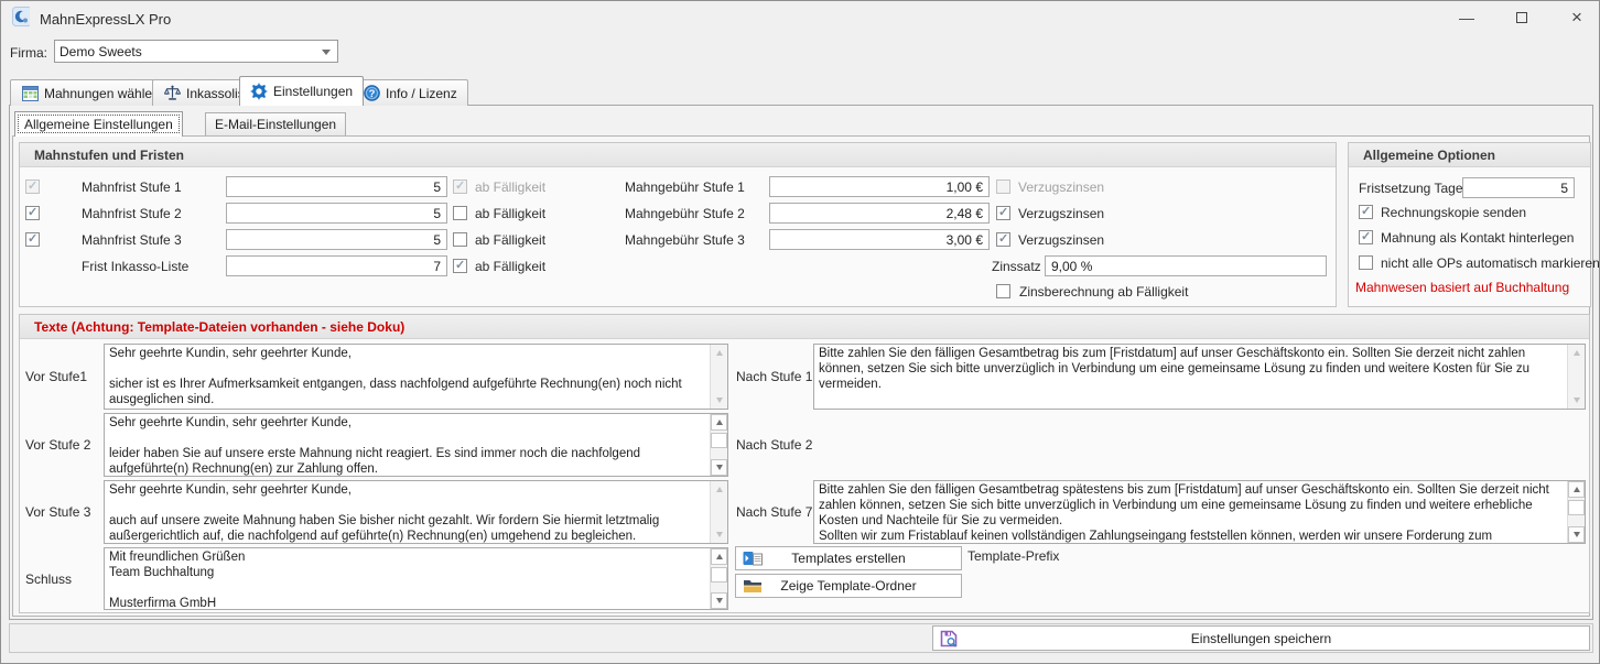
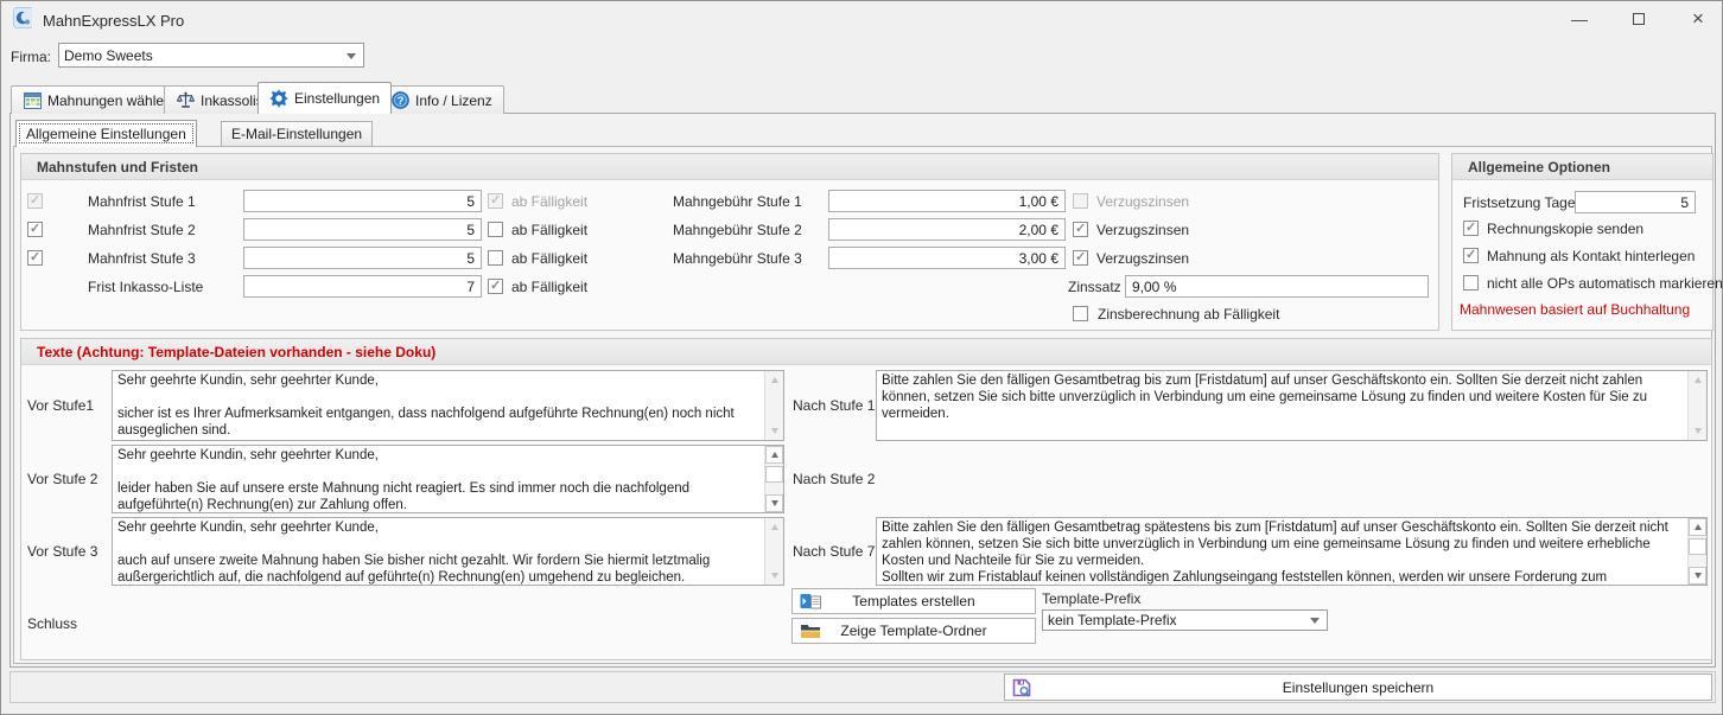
  MahnExpressLX Pro
  —
  ×
  Firma:
  Demo Sweets
  Mahnungen wähle
  Inkassoli
  Einstellungen
  ?
  Info / Lizenz
  Allgemeine Einstellungen
  E-Mail-Einstellungen
  Mahnstufen und Fristen
  Mahnfrist Stufe 1
  5
  ab Fälligkeit
  Mahnfrist Stufe 2
  5
  ab Fälligkeit
  Mahnfrist Stufe 3
  5
  ab Fälligkeit
  Frist Inkasso-Liste
  7
  ab Fälligkeit
  Mahngebühr Stufe 1
  1,00 €
  Verzugszinsen
  Mahngebühr Stufe 2
- 2,48 €
+ 2,00 €
  Verzugszinsen
  Mahngebühr Stufe 3
  3,00 €
  Verzugszinsen
  Zinssatz
  9,00 %
  Zinsberechnung ab Fälligkeit
  Allgemeine Optionen
  Fristsetzung Tage
  5
  Rechnungskopie senden
  Mahnung als Kontakt hinterlegen
  nicht alle OPs automatisch markieren
  Mahnwesen basiert auf Buchhaltung
  Texte (Achtung: Template-Dateien vorhanden - siehe Doku)
  Vor Stufe1
  Sehr geehrte Kundin, sehr geehrter Kunde,
  sicher ist es Ihrer Aufmerksamkeit entgangen, dass nachfolgend aufgeführte Rechnung(en) noch nicht ausgeglichen sind.
  Vor Stufe 2
  Sehr geehrte Kundin, sehr geehrter Kunde,
  leider haben Sie auf unsere erste Mahnung nicht reagiert. Es sind immer noch die nachfolgend aufgeführte(n) Rechnung(en) zur Zahlung offen.
  Vor Stufe 3
  Sehr geehrte Kundin, sehr geehrter Kunde,
  auch auf unsere zweite Mahnung haben Sie bisher nicht gezahlt. Wir fordern Sie hiermit letztmalig außergerichtlich auf, die nachfolgend auf geführte(n) Rechnung(en) umgehend zu begleichen.
  Schluss
- Mit freundlichen Grüßen
- Team Buchhaltung
- Musterfirma GmbH
  Nach Stufe 1
  Bitte zahlen Sie den fälligen Gesamtbetrag bis zum [Fristdatum] auf unser Geschäftskonto ein. Sollten Sie derzeit nicht zahlen können, setzen Sie sich bitte unverzüglich in Verbindung um eine gemeinsame Lösung zu finden und weitere Kosten für Sie zu vermeiden.
  Nach Stufe 2
  Nach Stufe 7
  Bitte zahlen Sie den fälligen Gesamtbetrag spätestens bis zum [Fristdatum] auf unser Geschäftskonto ein. Sollten Sie derzeit nicht zahlen können, setzen Sie sich bitte unverzüglich in Verbindung um eine gemeinsame Lösung zu finden und weitere erhebliche Kosten und Nachteile für Sie zu vermeiden.
  Templates erstellen
  Zeige Template-Ordner
  Template-Prefix
+ kein Template-Prefix
  Einstellungen speichern
